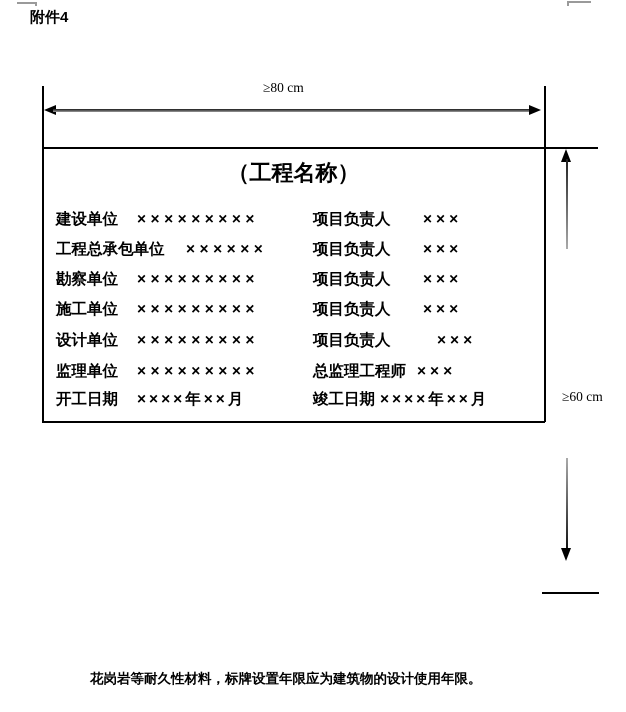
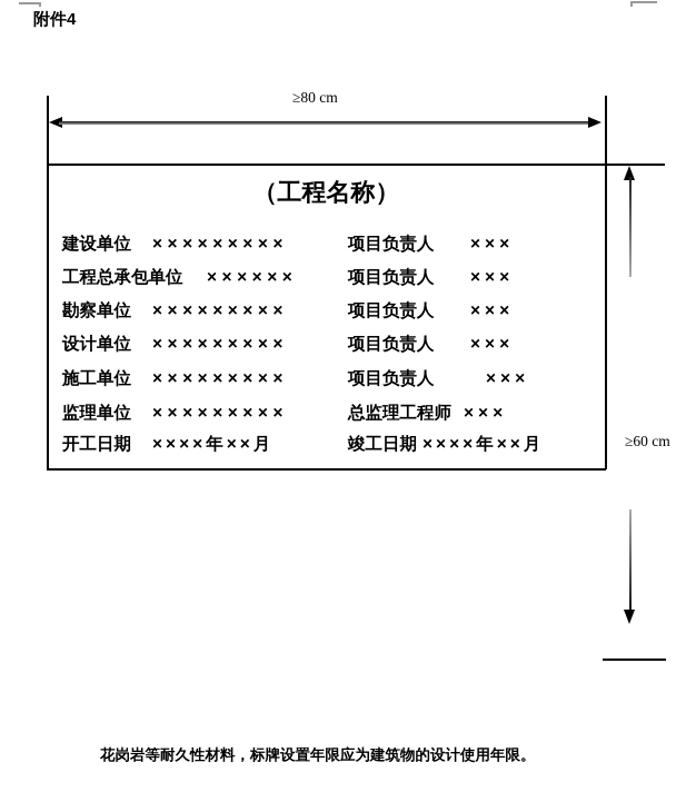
  附件4
  ≥80 cm
  ≥60 cm
  （工程名称）
  建设单位
  ×××××××××
  项目负责人
  ×××
  工程总承包单位
  ××××××
  项目负责人
  ×××
  勘察单位
  ×××××××××
  项目负责人
  ×××
- 施工单位
+ 设计单位
  ×××××××××
  项目负责人
  ×××
- 设计单位
+ 施工单位
  ×××××××××
  项目负责人
  ×××
  监理单位
  ×××××××××
  总监理工程师
  ×××
  开工日期
  ××××年××月
  竣工日期
  ××××年××月
  花岗岩等耐久性材料，标牌设置年限应为建筑物的设计使用年限。
